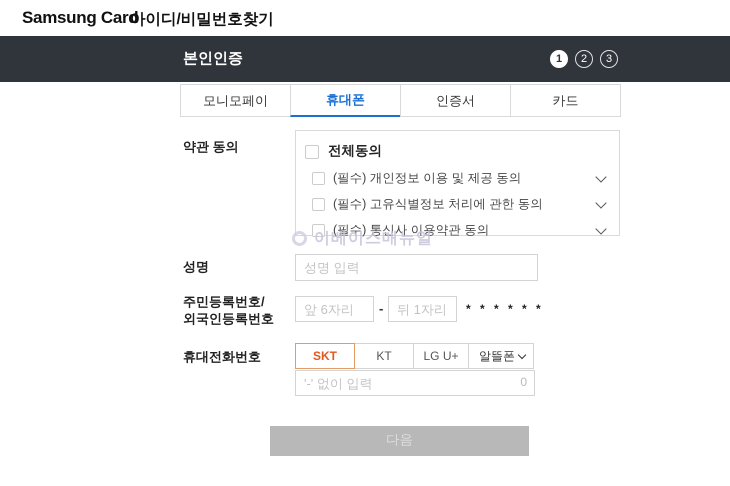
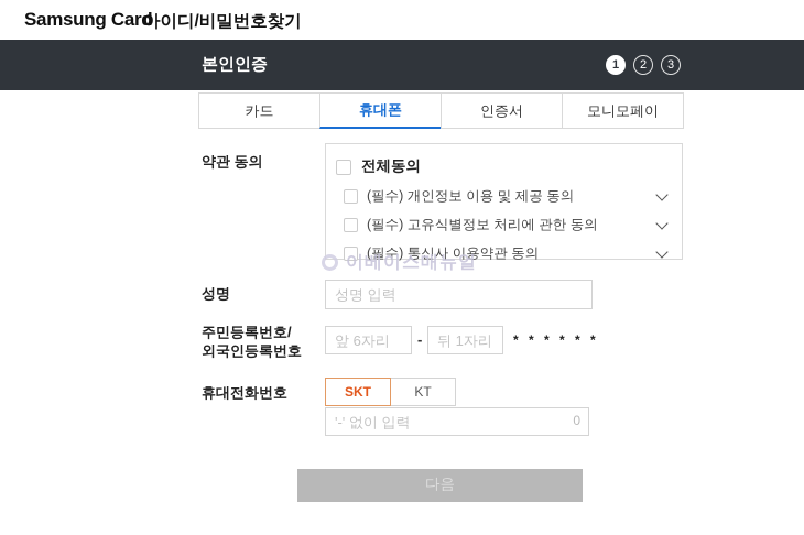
  Samsung Card
  아이디/비밀번호찾기
  본인인증
  1
  2
  3
- 모니모페이
+ 카드
  휴대폰
  인증서
- 카드
+ 모니모페이
  약관 동의
  전체동의
  (필수) 개인정보 이용 및 제공 동의
  (필수) 고유식별정보 처리에 관한 동의
  (필수) 통신사 이용약관 동의
  이베이스매뉴얼
  성명
  성명 입력
  주민등록번호/
  외국인등록번호
  앞 6자리
  -
  뒤 1자리
  * * * * * *
  휴대전화번호
  SKT
  KT
- LG U+
- 알뜰폰
  '-' 없이 입력
  0
  다음
